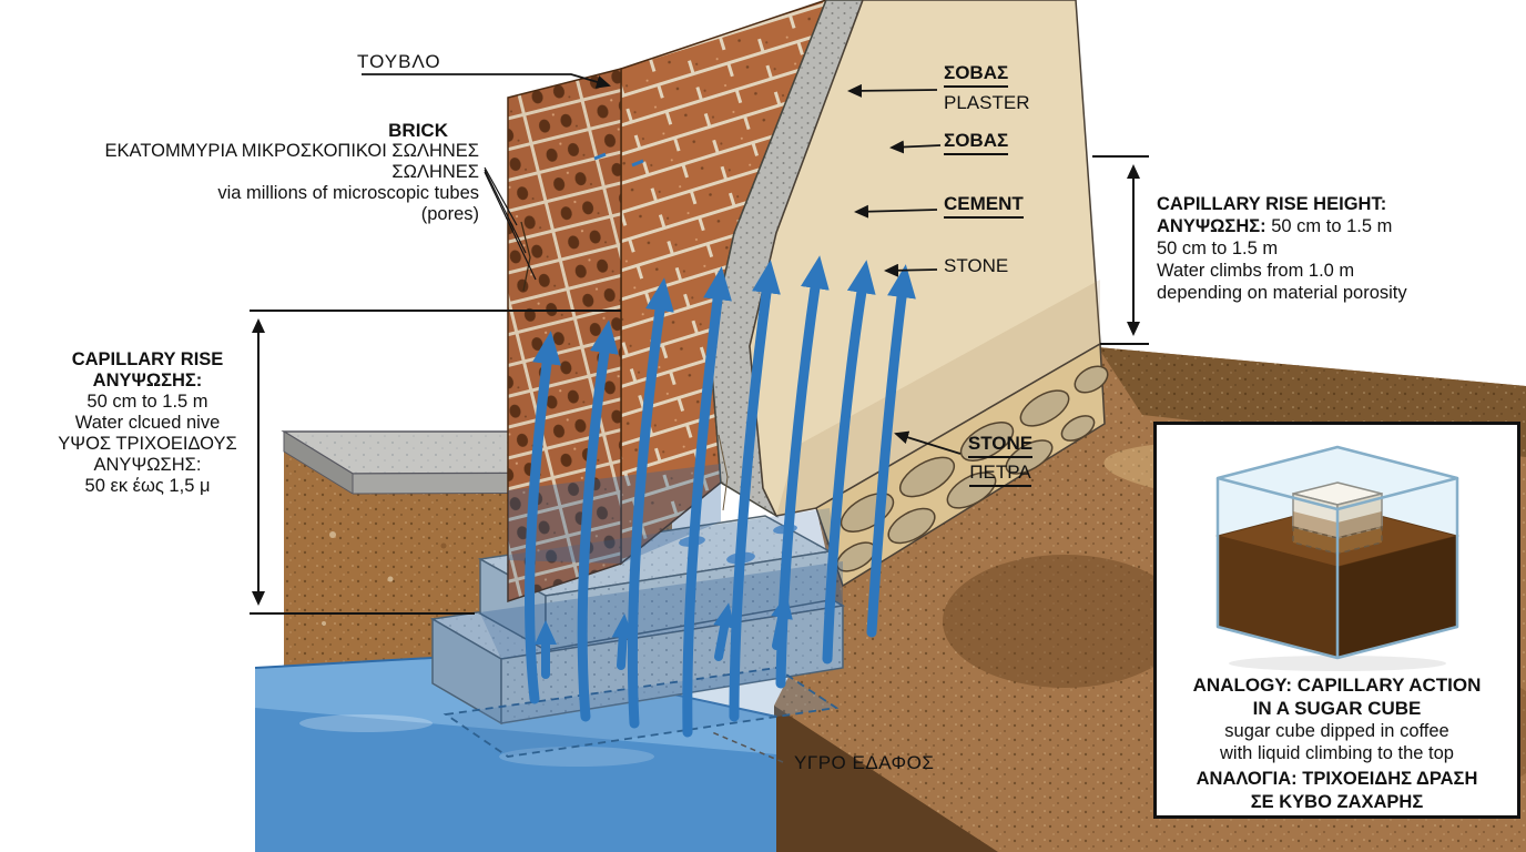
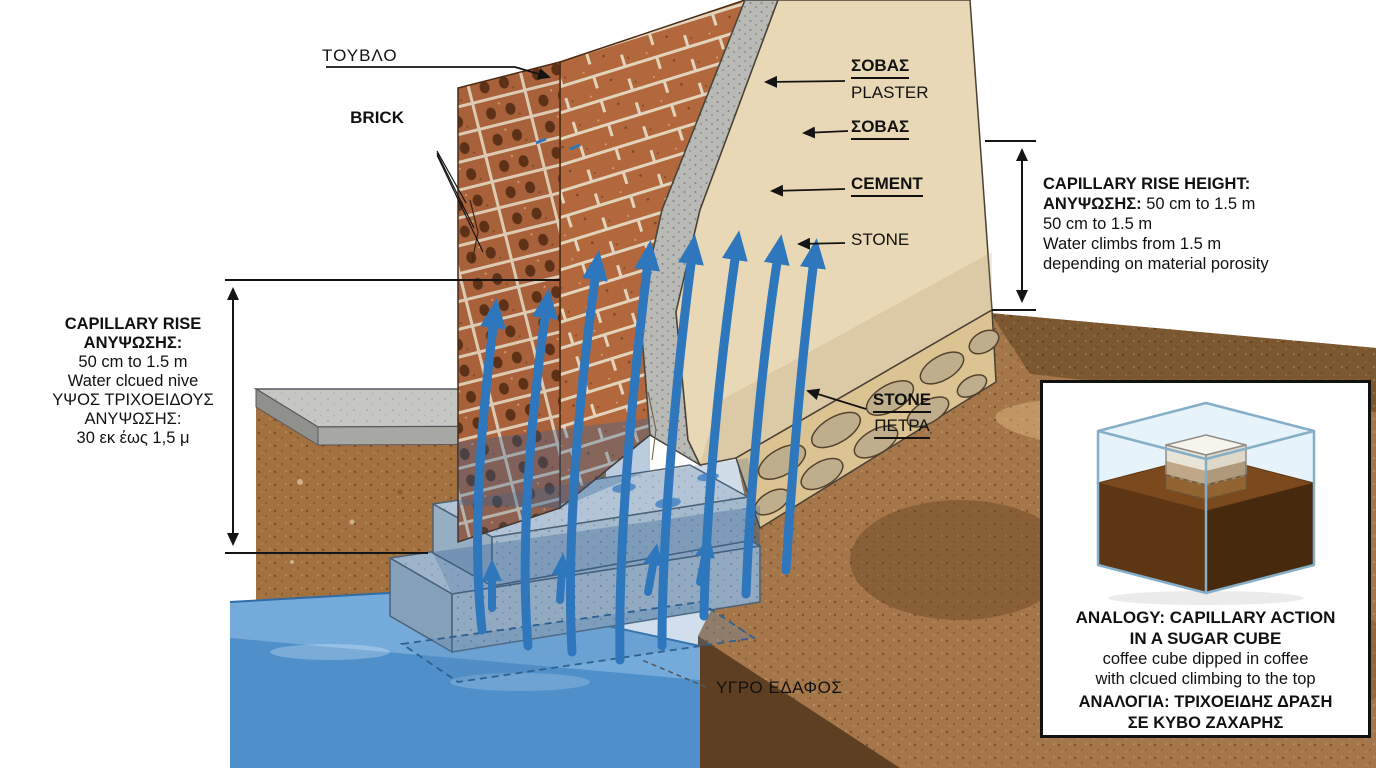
  ΤΟΥΒΛΟ
  BRICK
- ΕΚΑΤΟΜΜΥΡΙΑ ΜΙΚΡΟΣΚΟΠΙΚΟΙ ΣΩΛΗΝΕΣ
- ΣΩΛΗΝΕΣ
- via millions of microscopic tubes
- (pores)
  ΣΟΒΑΣ
  PLASTER
  ΣΟΒΑΣ
  CEMENT
  STONE
  CAPILLARY RISE HEIGHT:
  ΑΝΥΨΩΣΗΣ: 50 cm to 1.5 m
  50 cm to 1.5 m
- Water climbs from 1.0 m
+ Water climbs from 1.5 m
  depending on material porosity
  CAPILLARY RISE
  ΑΝΥΨΩΣΗΣ:
  50 cm to 1.5 m
  Water clcued nive
  ΥΨΟΣ ΤΡΙΧΟΕΙΔΟΥΣ
  ΑΝΥΨΩΣΗΣ:
- 50 εκ έως 1,5 μ
+ 30 εκ έως 1,5 μ
  STONE
  ΠΕΤΡΑ
  ΥΓΡΟ ΕΔΑΦΟΣ
  ANALOGY: CAPILLARY ACTION
  IN A SUGAR CUBE
- sugar cube dipped in coffee
+ coffee cube dipped in coffee
- with liquid climbing to the top
+ with clcued climbing to the top
  ΑΝΑΛΟΓΙΑ: ΤΡΙΧΟΕΙΔΗΣ ΔΡΑΣΗ
  ΣΕ ΚΥΒΟ ΖΑΧΑΡΗΣ
